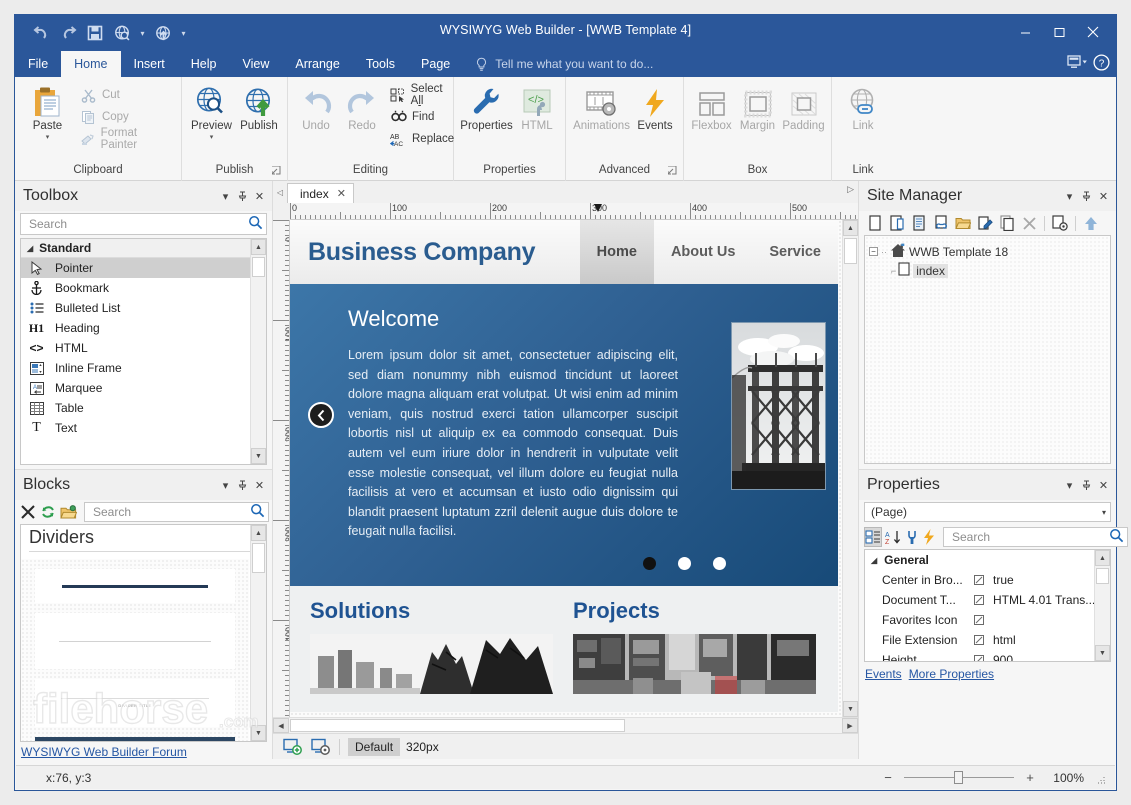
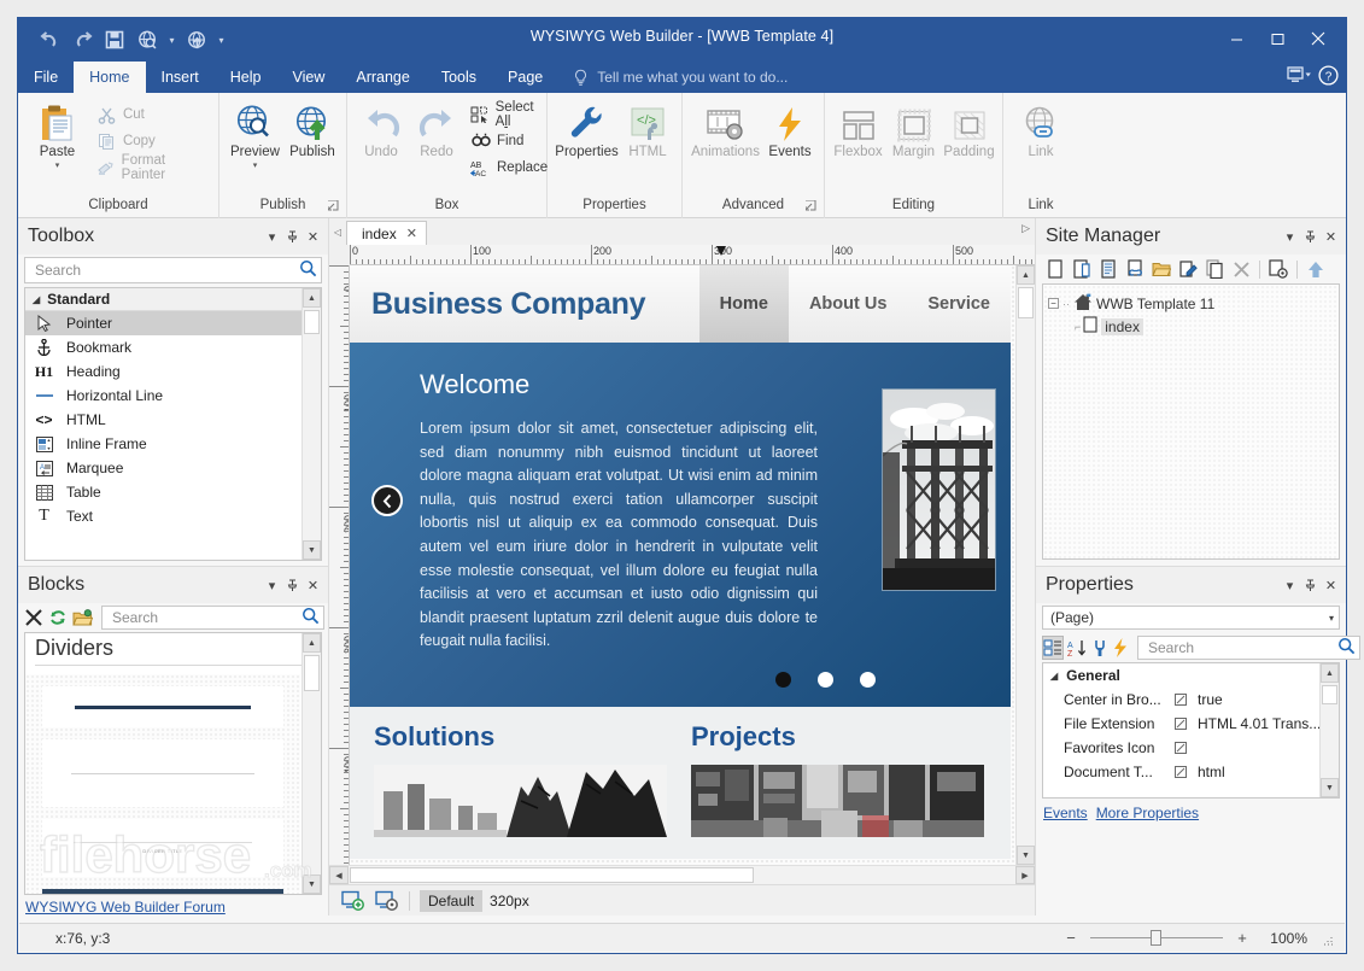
  ▾
  ▾
  WYSIWYG Web Builder - [WWB Template 4]
  File
  Home
  Insert
  Help
  View
  Arrange
  Tools
  Page
  Tell me what you want to do...
  ?
  Paste
  Cut
  Copy
  Format Painter
  Clipboard
  Preview
  Publish
  Publish
  Undo
  Redo
  Select All
  Find
  Replace
- Editing
+ Box
  Properties
  </>
  HTML
  Properties
  Animations
  Events
  Advanced
  Flexbox
  Margin
  Padding
- Box
+ Editing
  Link
  Link
  Toolbox
  ▾
  ✕
  Search
  ◢
  Standard
  Pointer
  Bookmark
- Bulleted List
  H1
  Heading
+ Horizontal Line
  <>
  HTML
  Inline Frame
  Marquee
  Table
  T
  Text
  Blocks
  ▾
  ✕
  Search
  Dividers
  WYSIWYG Web Builder Forum
  filehorse
  .com
  ◁
  index
  ✕
  ▷
  0
  100
  200
  300
  400
  500
  Business Company
  Home
  About Us
  Service
  Welcome
- Lorem ipsum dolor sit amet, consectetuer adipiscing elit, sed diam nonummy nibh euismod tincidunt ut laoreet dolore magna aliquam erat volutpat. Ut wisi enim ad minim veniam, quis nostrud exerci tation ullamcorper suscipit lobortis nisl ut aliquip ex ea commodo consequat. Duis autem vel eum iriure dolor in hendrerit in vulputate velit esse molestie consequat, vel illum dolore eu feugiat nulla facilisis at vero et accumsan et iusto odio dignissim qui blandit praesent luptatum zzril delenit augue duis dolore te feugait nulla facilisi.
+ Lorem ipsum dolor sit amet, consectetuer adipiscing elit, sed diam nonummy nibh euismod tincidunt ut laoreet dolore magna aliquam erat volutpat. Ut wisi enim ad minim nulla, quis nostrud exerci tation ullamcorper suscipit lobortis nisl ut aliquip ex ea commodo consequat. Duis autem vel eum iriure dolor in hendrerit in vulputate velit esse molestie consequat, vel illum dolore eu feugiat nulla facilisis at vero et accumsan et iusto odio dignissim qui blandit praesent luptatum zzril delenit augue duis dolore te feugait nulla facilisi.
  Solutions
  Projects
  Default
  320px
  Site Manager
  ▾
  ✕
  −
  ··
- WWB Template 18
+ WWB Template 11
  ⌐
  index
  Properties
  ▾
  ✕
  (Page)
  ▾
  Search
  ◢
  General
  Center in Bro...
  true
- Document T...
+ File Extension
  HTML 4.01 Trans..
  Favorites Icon
- File Extension
+ Document T...
  html
- Height
- 900
  Events
  More Properties
  x:76, y:3
  −
  +
  100%
